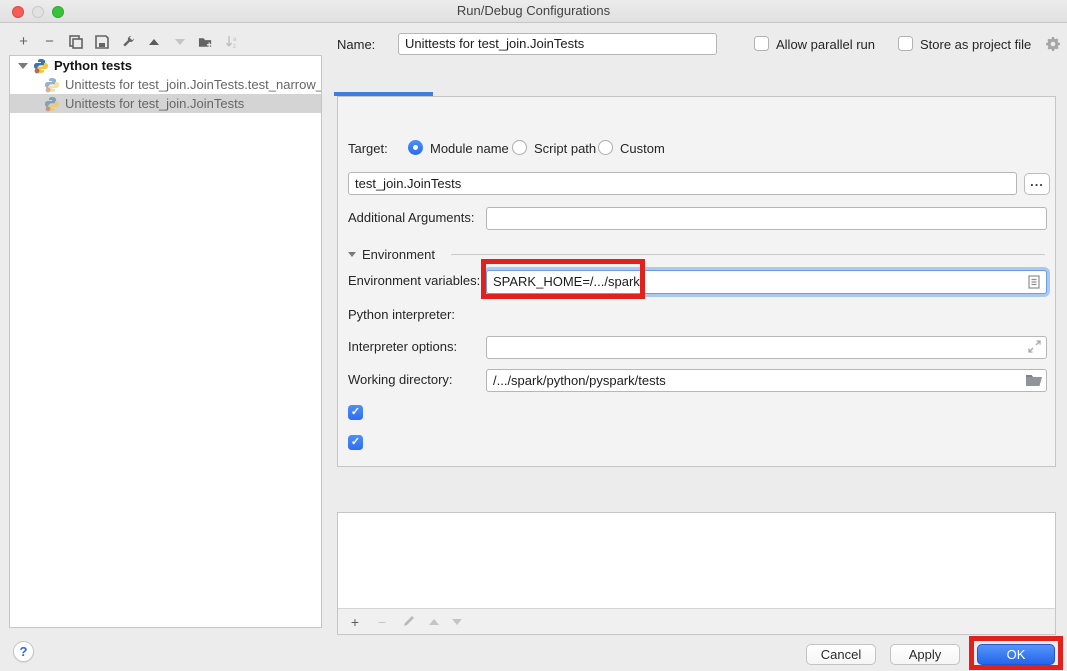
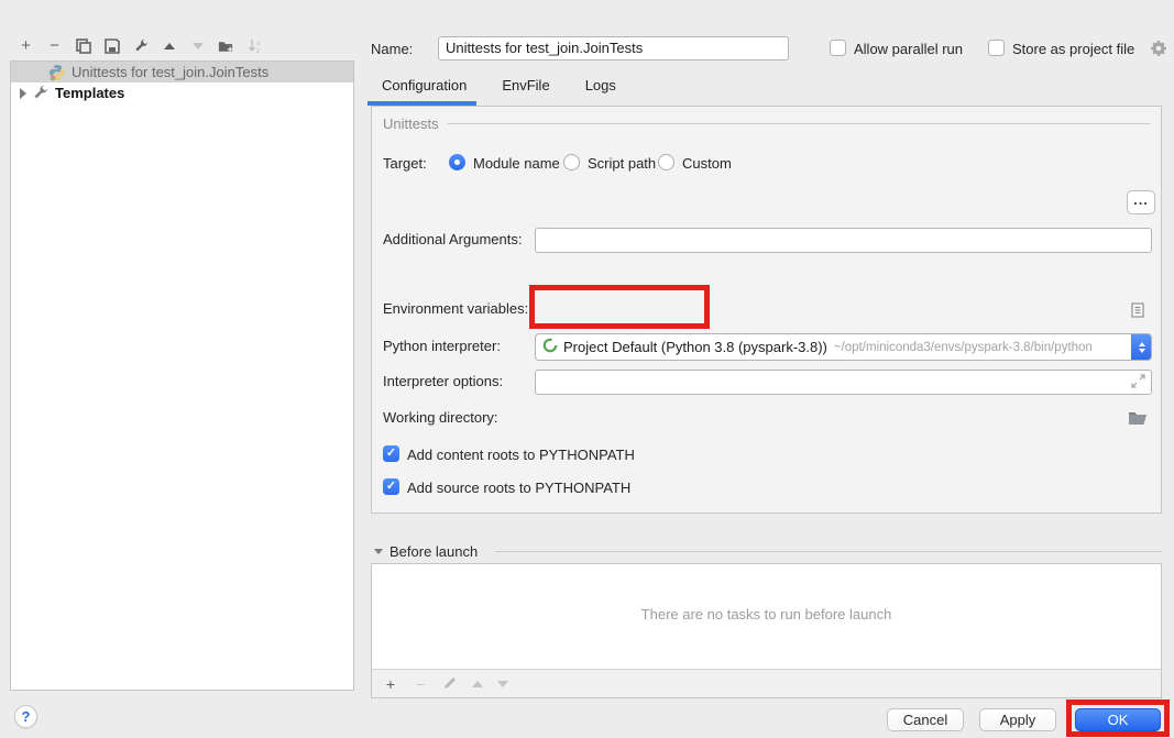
- Run/Debug Configurations
  +
  −
- Python tests
- Unittests for test_join.JoinTests.test_narrow_
  Unittests for test_join.JoinTests
+ Templates
  Name:
  Unittests for test_join.JoinTests
  Allow parallel run
  Store as project file
+ Configuration
+ EnvFile
+ Logs
+ Unittests
  Target:
  Module name
  Script path
  Custom
- test_join.JoinTests
  ...
  Additional Arguments:
- Environment
  Environment variables:
- SPARK_HOME=/.../spark
  Python interpreter:
+ Project Default (Python 3.8 (pyspark-3.8))
+ ~/opt/miniconda3/envs/pyspark-3.8/bin/python
  Interpreter options:
  Working directory:
- /.../spark/python/pyspark/tests
  ✓
+ Add content roots to PYTHONPATH
  ✓
+ Add source roots to PYTHONPATH
+ Before launch
+ There are no tasks to run before launch
  +
  −
  ?
  Cancel
  Apply
  OK
